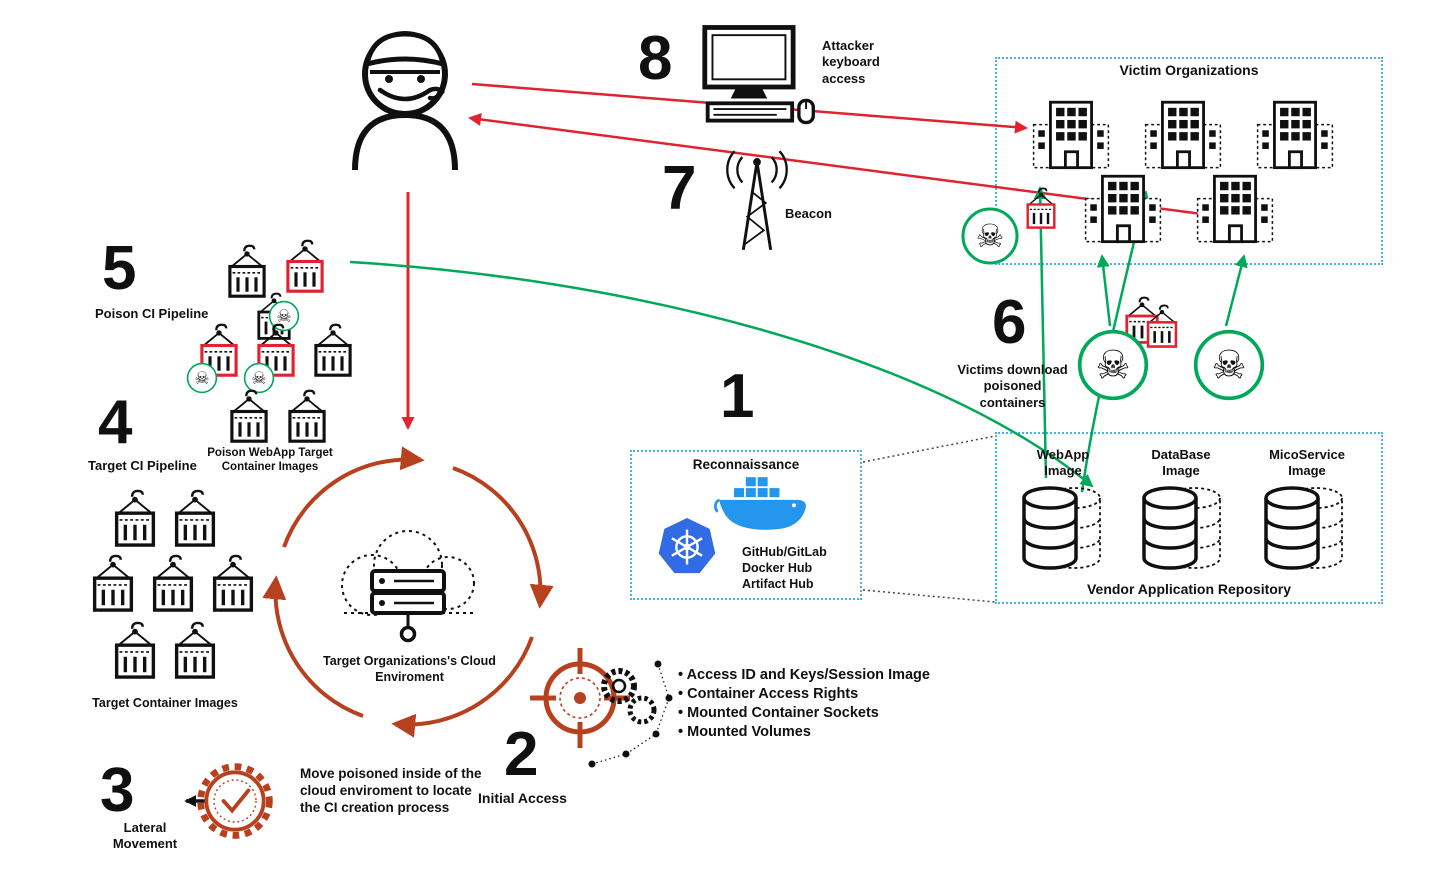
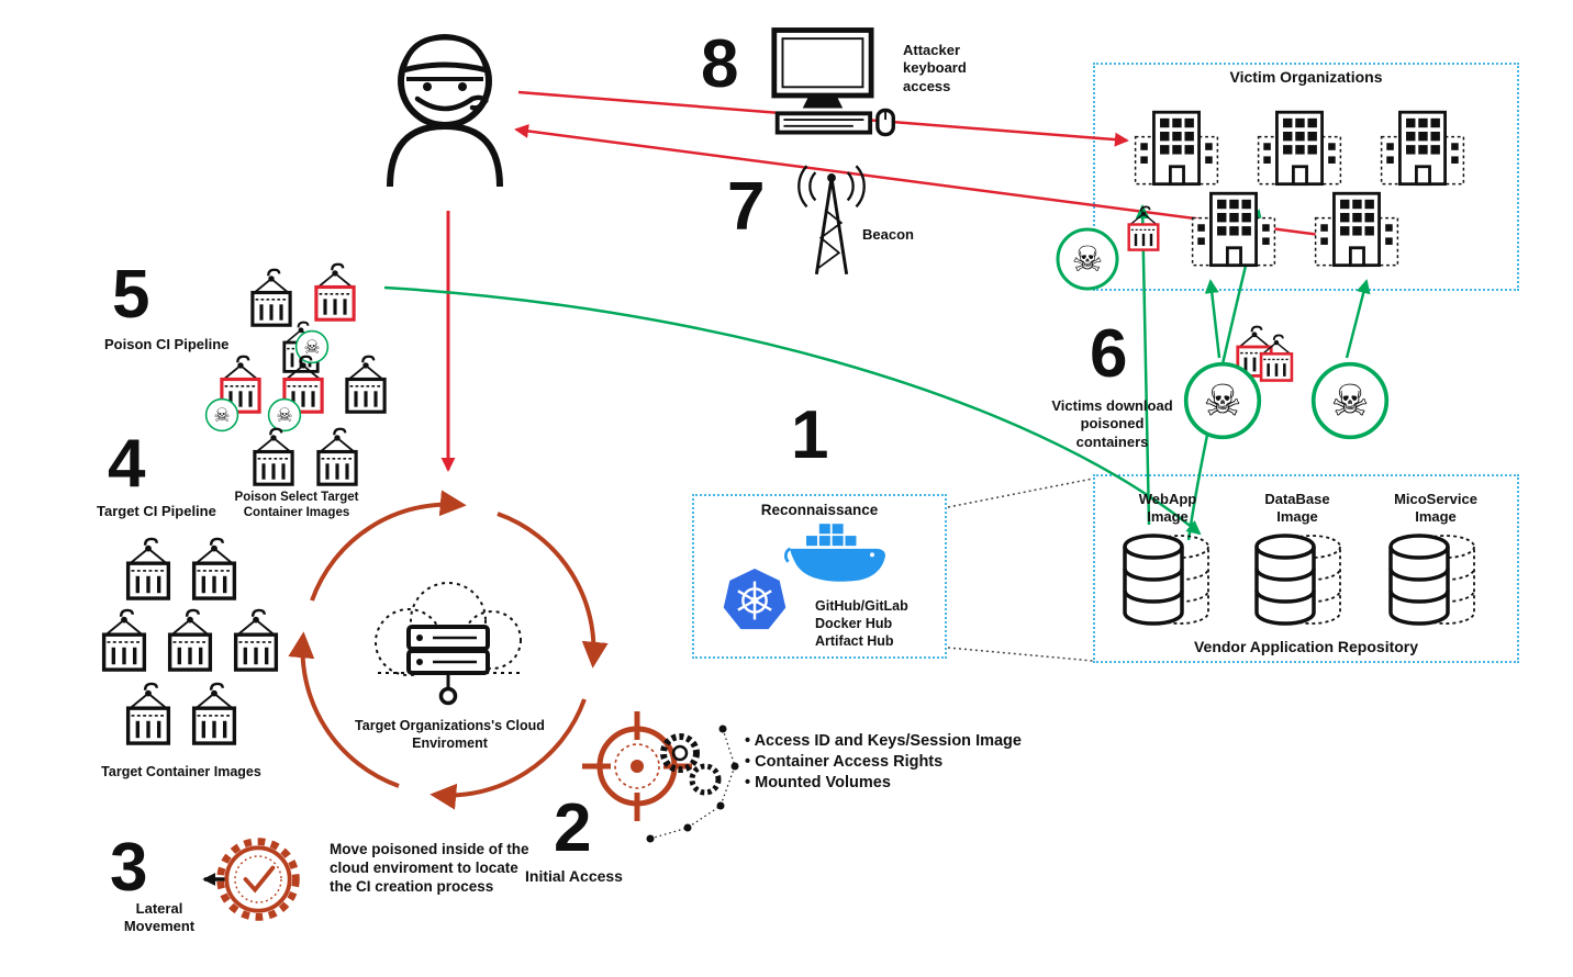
  8
  Attacker keyboard access
  7
  Beacon
  Victim Organizations
  6
  Victims download poisoned containers
  1
  Reconnaissance
  GitHub/GitLab
  Docker Hub
  Artifact Hub
  WebApp Image
  DataBase Image
  MicoService Image
  Vendor Application Repository
  5
  Poison CI Pipeline
- Poison WebApp Target Container Images
+ Poison Select Target Container Images
  4
  Target CI Pipeline
  Target Container Images
  Target Organizations's Cloud Enviroment
  2
  Initial Access
  Access ID and Keys/Session Image
  Container Access Rights
- Mounted Container Sockets
  Mounted Volumes
  3
  Lateral Movement
  Move poisoned inside of the cloud enviroment to locate the CI creation process
